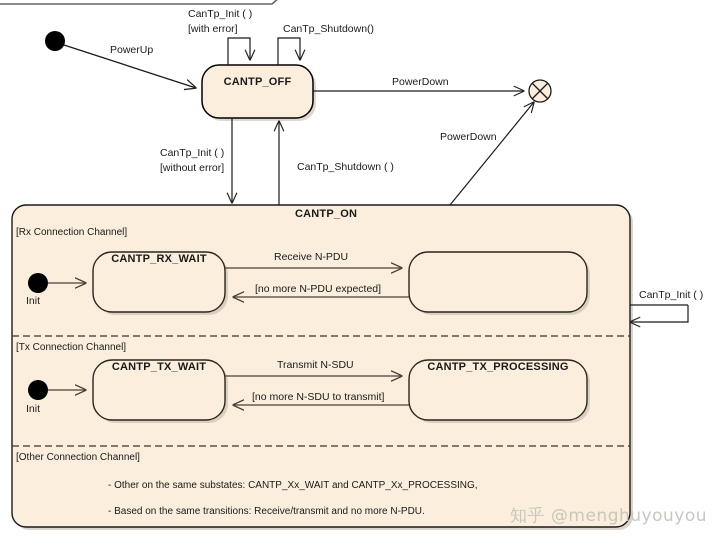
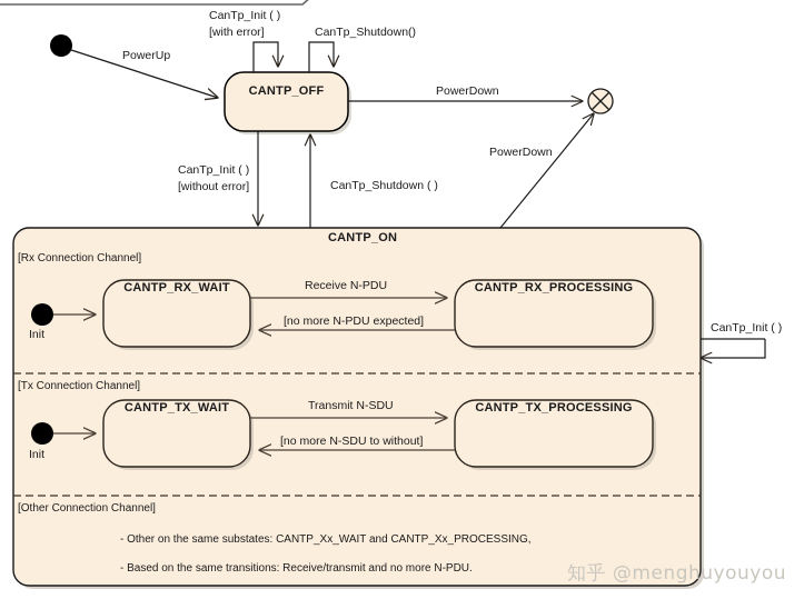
  CANTP_OFF
  CanTp_Init ( )
  [with error]
  CanTp_Shutdown()
  PowerUp
  PowerDown
  PowerDown
  CanTp_Init ( )
  [without error]
  CanTp_Shutdown ( )
  CANTP_ON
  CanTp_Init ( )
  [Rx Connection Channel]
  Init
  CANTP_RX_WAIT
+ CANTP_RX_PROCESSING
  Receive N-PDU
  [no more N-PDU expected]
  [Tx Connection Channel]
  Init
  CANTP_TX_WAIT
  CANTP_TX_PROCESSING
  Transmit N-SDU
- [no more N-SDU to transmit]
+ [no more N-SDU to without]
  [Other Connection Channel]
  - Other on the same substates: CANTP_Xx_WAIT and CANTP_Xx_PROCESSING,
  - Based on the same transitions: Receive/transmit and no more N-PDU.
  知乎 @menghuyouyou
